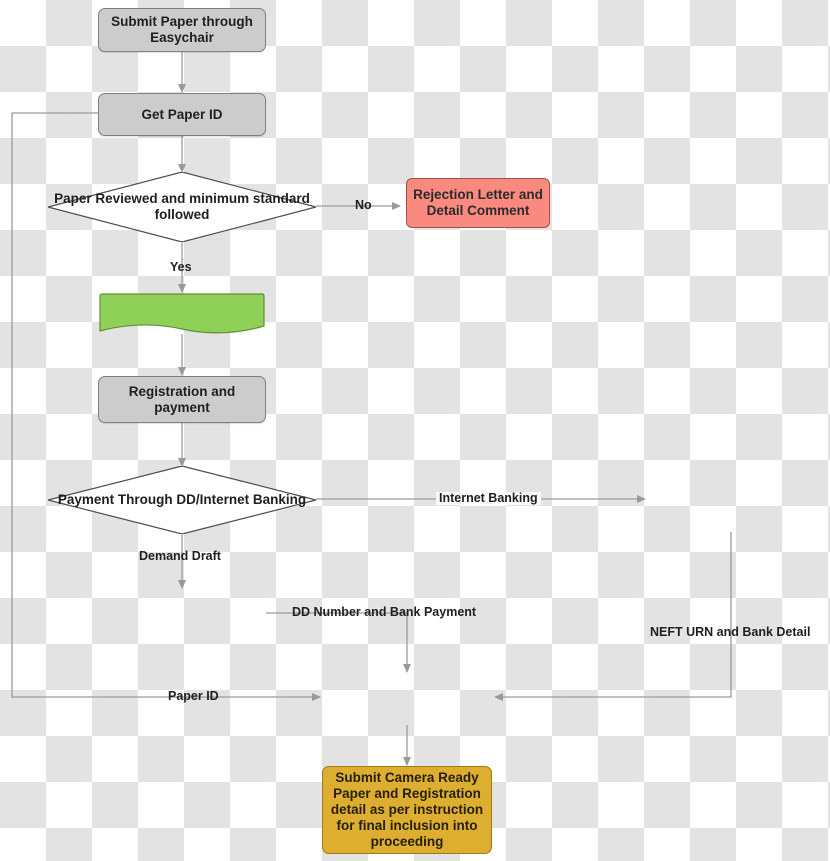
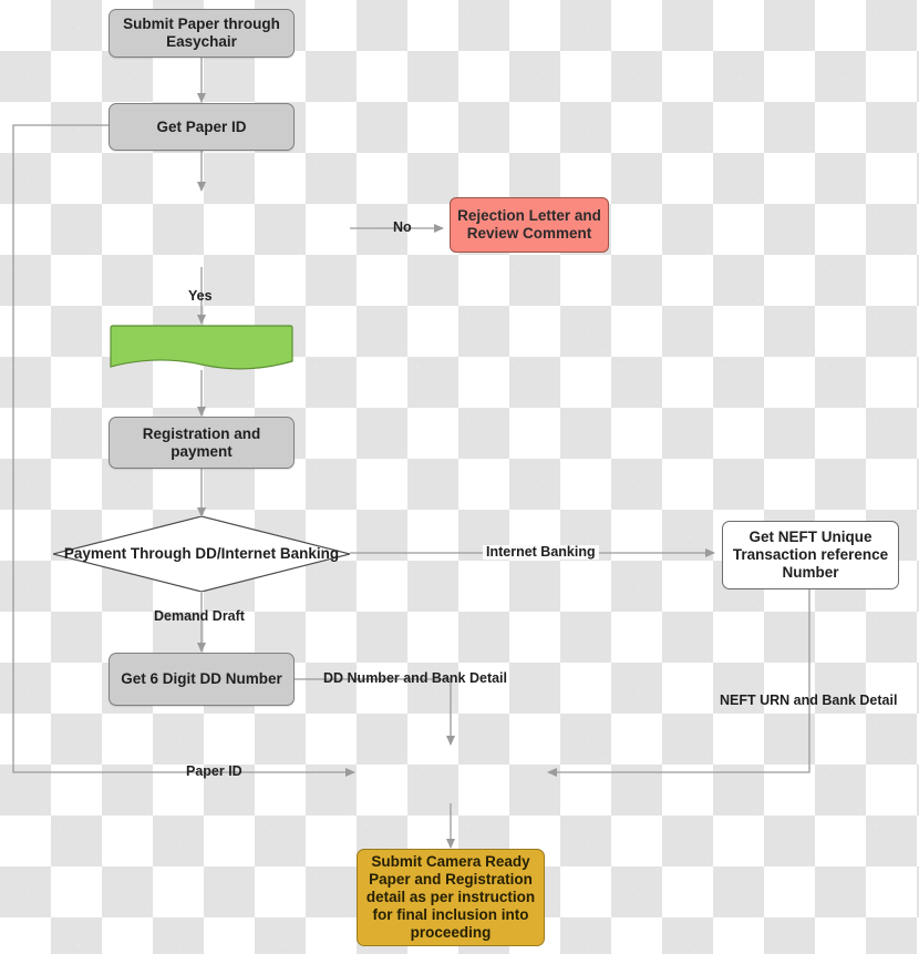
  Submit Paper through Easychair
  Get Paper ID
- Paper Reviewed and minimum standard followed
- Rejection Letter and Detail Comment
+ Rejection Letter and Review Comment
  Registration and payment
  Payment Through DD/Internet Banking
+ Get NEFT Unique Transaction reference Number
+ Get 6 Digit DD Number
  Submit Camera Ready Paper and Registration detail as per instruction for final inclusion into proceeding
  No
  Yes
  Internet Banking
  Demand Draft
- DD Number and Bank Payment
+ DD Number and Bank Detail
  NEFT URN and Bank Detail
  Paper ID
